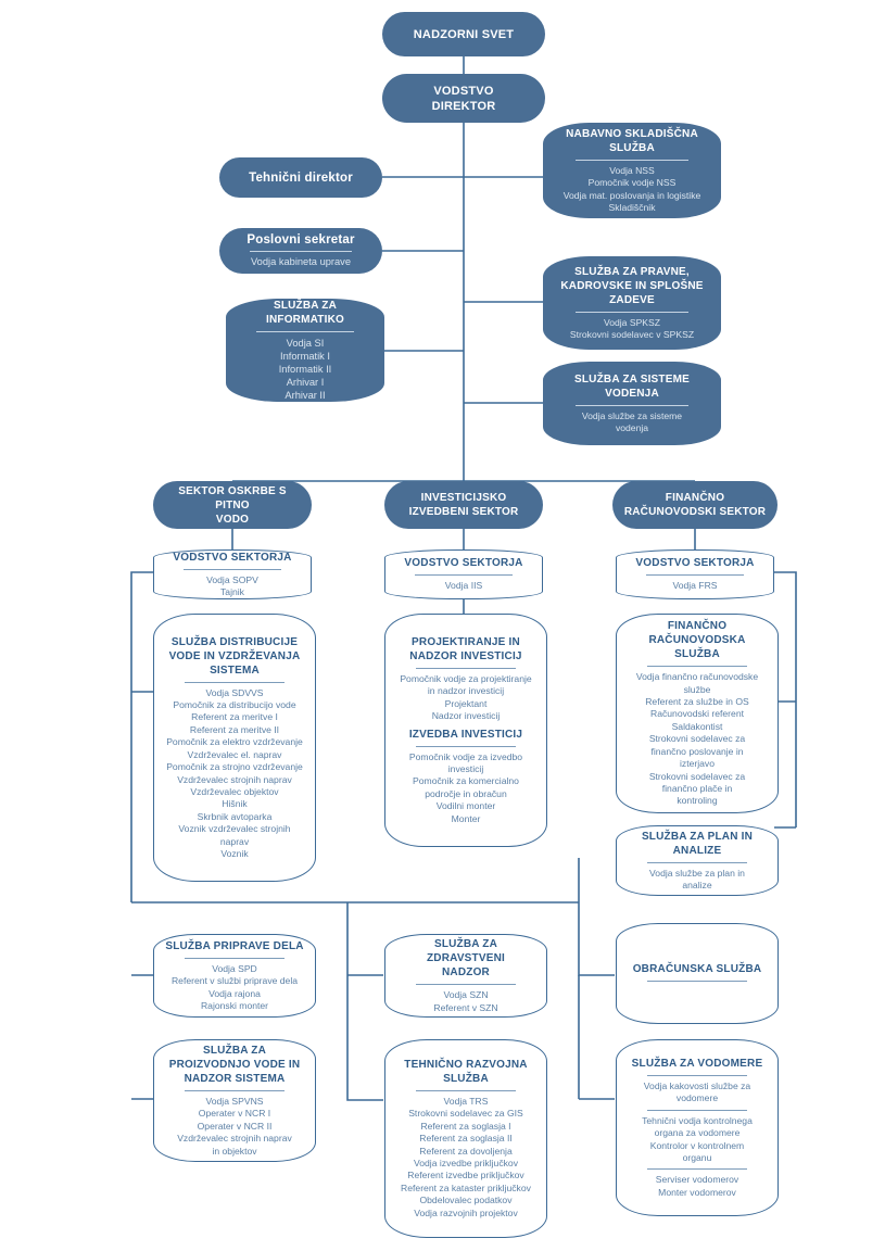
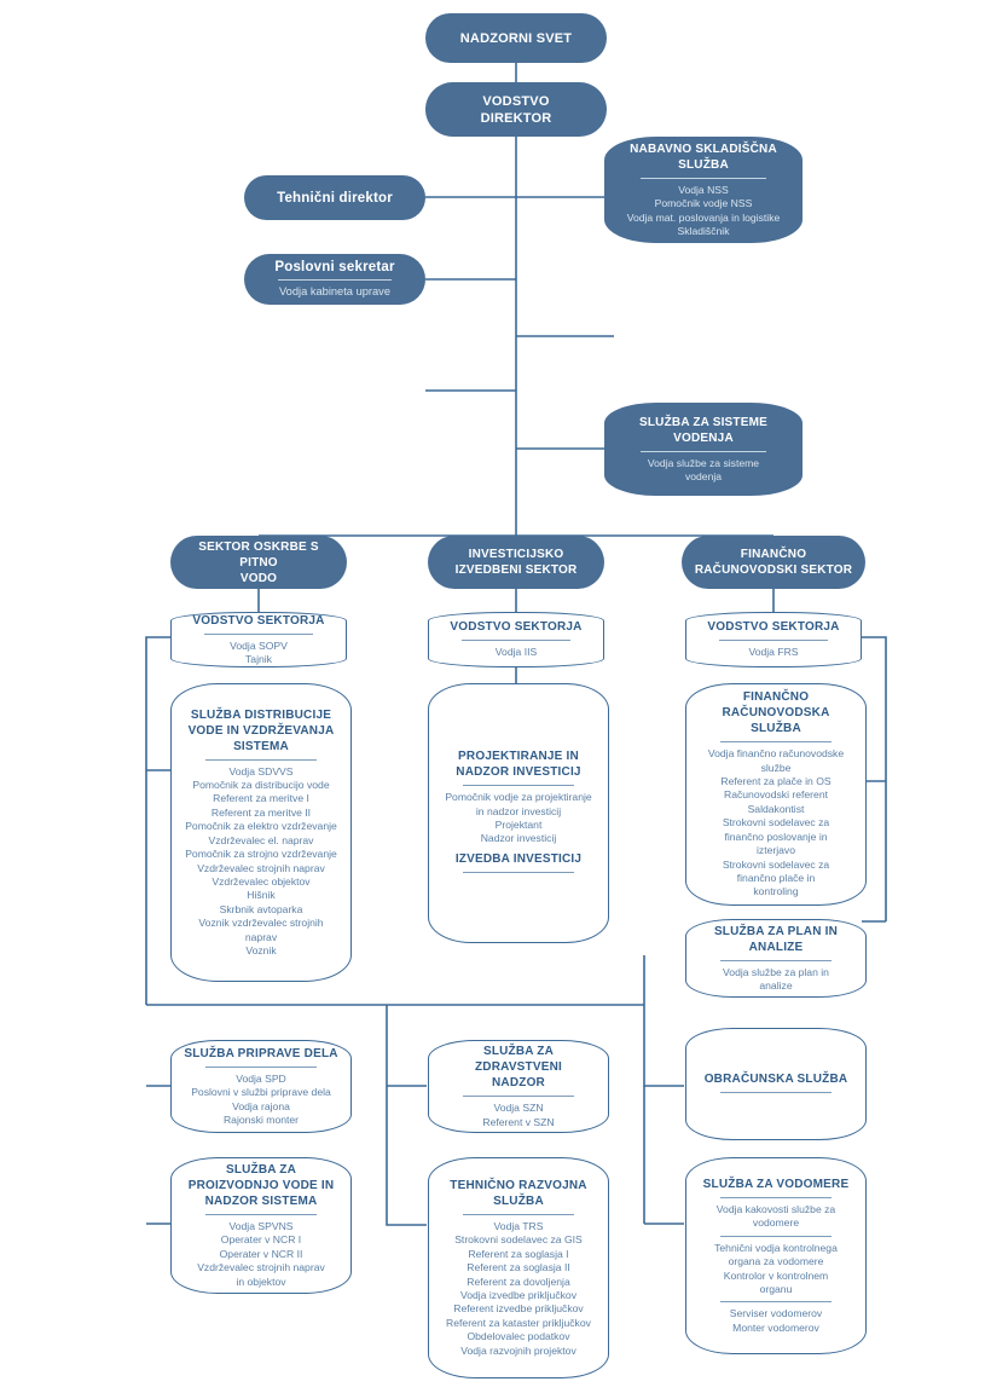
  NADZORNI SVET
  VODSTVO
  DIREKTOR
  Tehnični direktor
  Poslovni sekretar
  Vodja kabineta uprave
- SLUŽBA ZA INFORMATIKO
- Vodja SI
- Informatik I
- Informatik II
- Arhivar I
- Arhivar II
  NABAVNO SKLADIŠČNA
  SLUŽBA
  Vodja NSS
  Pomočnik vodje NSS
  Vodja mat. poslovanja in logistike
  Skladiščnik
- SLUŽBA ZA PRAVNE,
- KADROVSKE IN SPLOŠNE
- ZADEVE
- Vodja SPKSZ
- Strokovni sodelavec v SPKSZ
  SLUŽBA ZA SISTEME
  VODENJA
  Vodja službe za sisteme
  vodenja
  SEKTOR OSKRBE S PITNO
  VODO
  INVESTICIJSKO
  IZVEDBENI SEKTOR
  FINANČNO
  RAČUNOVODSKI SEKTOR
  VODSTVO SEKTORJA
  Vodja SOPV
  Tajnik
  VODSTVO SEKTORJA
  Vodja IIS
  VODSTVO SEKTORJA
  Vodja FRS
  SLUŽBA DISTRIBUCIJE
  VODE IN VZDRŽEVANJA
  SISTEMA
  Vodja SDVVS
  Pomočnik za distribucijo vode
  Referent za meritve I
  Referent za meritve II
  Pomočnik za elektro vzdrževanje
  Vzdrževalec el. naprav
  Pomočnik za strojno vzdrževanje
  Vzdrževalec strojnih naprav
  Vzdrževalec objektov
  Hišnik
  Skrbnik avtoparka
  Voznik vzdrževalec strojnih
  naprav
  Voznik
  PROJEKTIRANJE IN
  NADZOR INVESTICIJ
  Pomočnik vodje za projektiranje
  in nadzor investicij
  Projektant
  Nadzor investicij
  IZVEDBA INVESTICIJ
- Pomočnik vodje za izvedbo
- investicij
- Pomočnik za komercialno
- področje in obračun
- Vodilni monter
- Monter
  FINANČNO
  RAČUNOVODSKA SLUŽBA
  Vodja finančno računovodske
  službe
- Referent za službe in OS
+ Referent za plače in OS
  Računovodski referent
  Saldakontist
  Strokovni sodelavec za
  finančno poslovanje in
  izterjavo
  Strokovni sodelavec za
  finančno plače in
  kontroling
  SLUŽBA ZA PLAN IN
  ANALIZE
  Vodja službe za plan in
  analize
  SLUŽBA PRIPRAVE DELA
  Vodja SPD
- Referent v službi priprave dela
+ Poslovni v službi priprave dela
  Vodja rajona
  Rajonski monter
  SLUŽBA ZA
  PROIZVODNJO VODE IN
  NADZOR SISTEMA
  Vodja SPVNS
  Operater v NCR I
  Operater v NCR II
  Vzdrževalec strojnih naprav
  in objektov
  SLUŽBA ZA ZDRAVSTVENI
  NADZOR
  Vodja SZN
  Referent v SZN
  TEHNIČNO RAZVOJNA
  SLUŽBA
  Vodja TRS
  Strokovni sodelavec za GIS
  Referent za soglasja I
  Referent za soglasja II
  Referent za dovoljenja
  Vodja izvedbe priključkov
  Referent izvedbe priključkov
  Referent za kataster priključkov
  Obdelovalec podatkov
  Vodja razvojnih projektov
  OBRAČUNSKA SLUŽBA
  SLUŽBA ZA VODOMERE
  Vodja kakovosti službe za
  vodomere
  Tehnični vodja kontrolnega
  organa za vodomere
  Kontrolor v kontrolnem
  organu
  Serviser vodomerov
  Monter vodomerov
